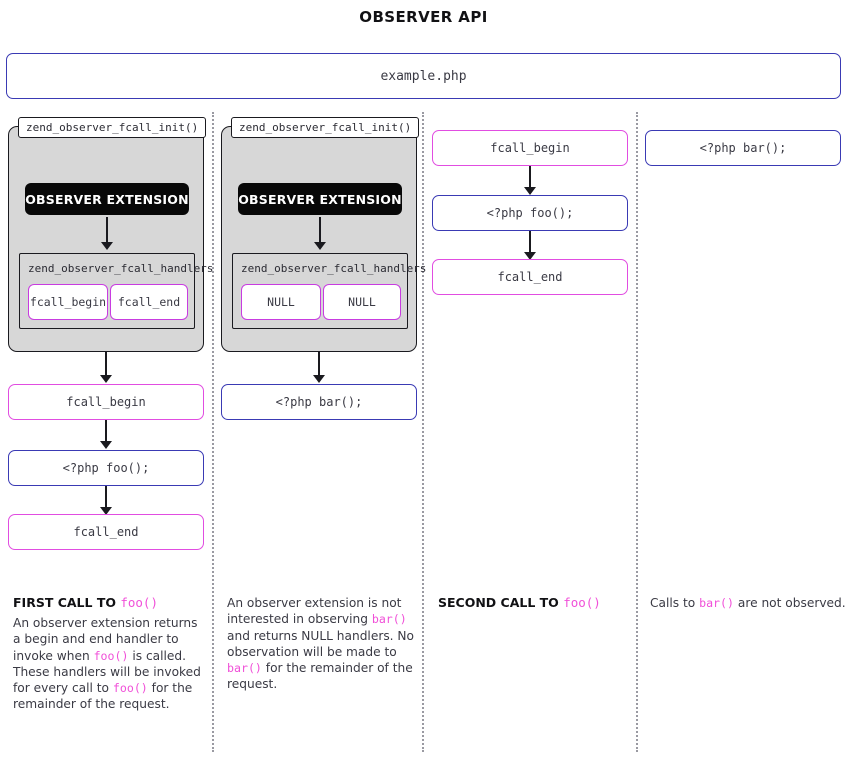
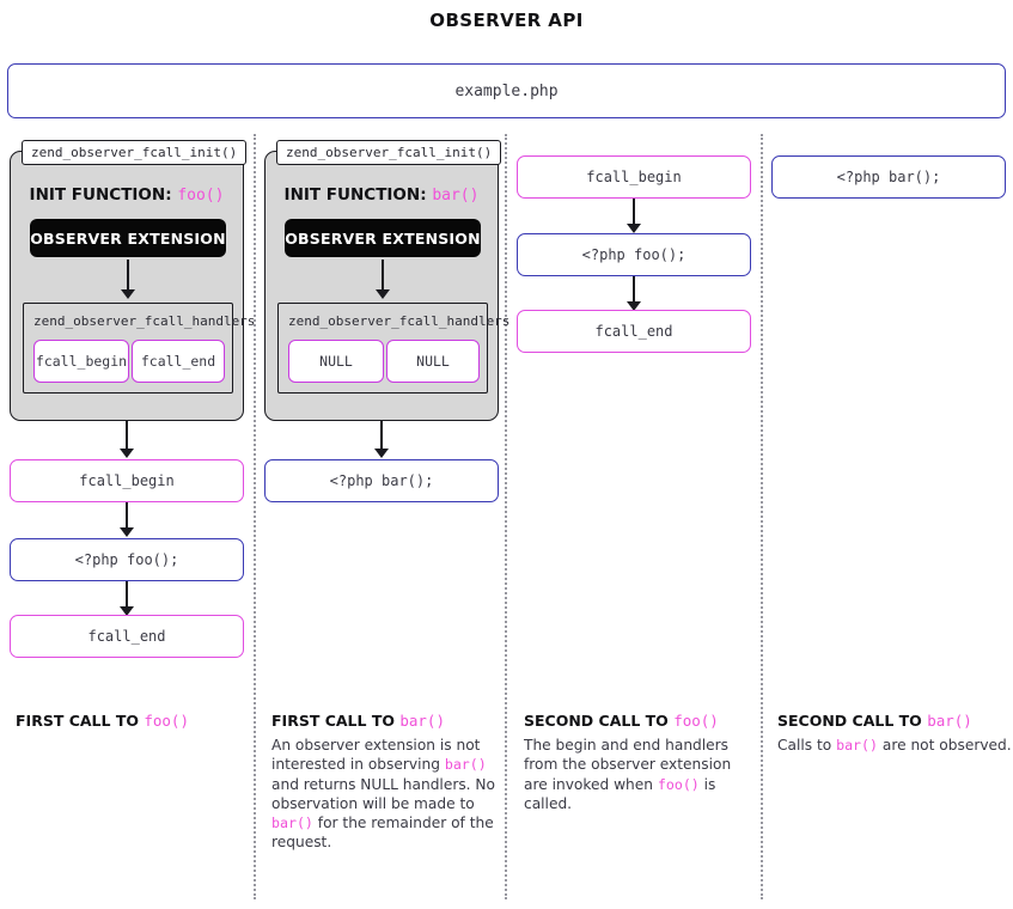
  OBSERVER API
  example.php
  zend_observer_fcall_init()
+ INIT FUNCTION: foo()
  OBSERVER EXTENSION
  zend_observer_fcall_handlers
  fcall_begin
  fcall_end
  fcall_begin
  <?php foo();
  fcall_end
  FIRST CALL TO foo()
- An observer extension returns a begin and end handler to invoke when foo() is called. These handlers will be invoked for every call to foo() for the remainder of the request.
  zend_observer_fcall_init()
+ INIT FUNCTION: bar()
  OBSERVER EXTENSION
  zend_observer_fcall_handlers
  NULL
  NULL
  <?php bar();
+ FIRST CALL TO bar()
  An observer extension is not interested in observing bar() and returns NULL handlers. No observation will be made to bar() for the remainder of the request.
  fcall_begin
  <?php foo();
  fcall_end
  SECOND CALL TO foo()
+ The begin and end handlers from the observer extension are invoked when foo() is called.
  <?php bar();
+ SECOND CALL TO bar()
  Calls to bar() are not observed.
